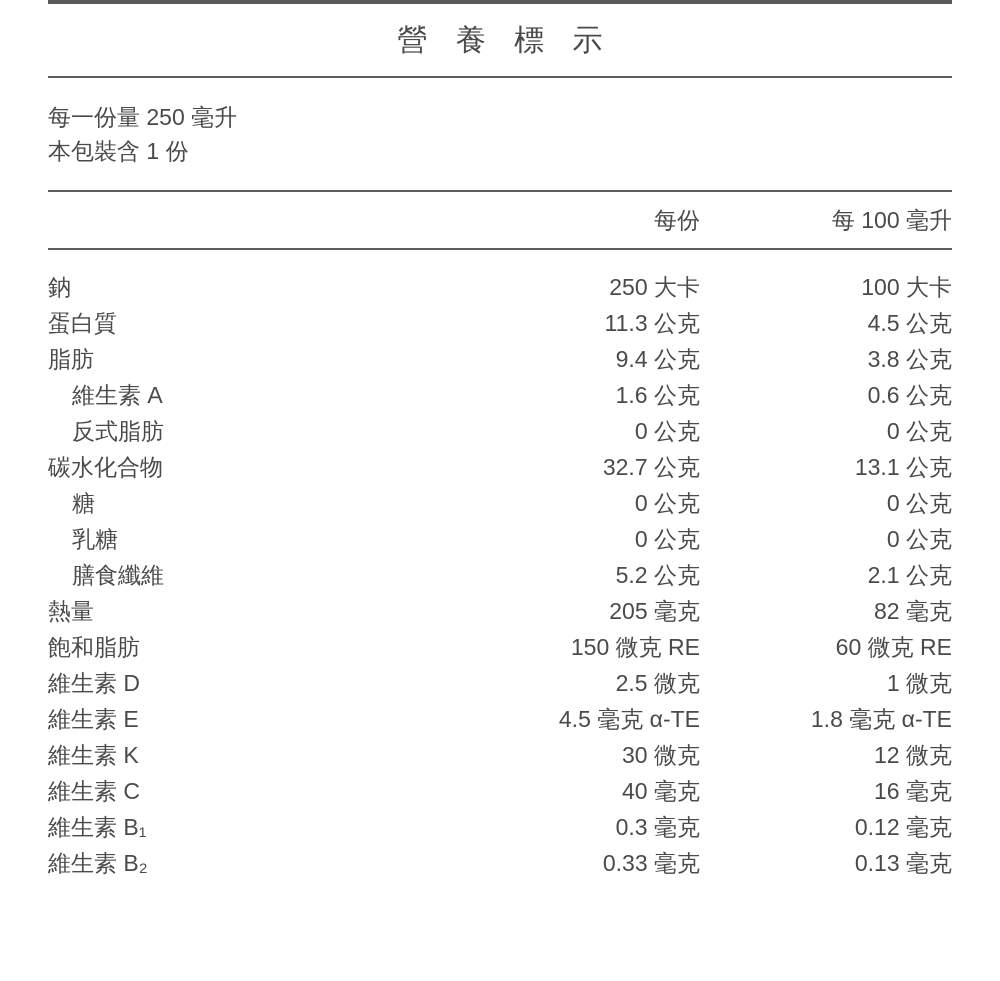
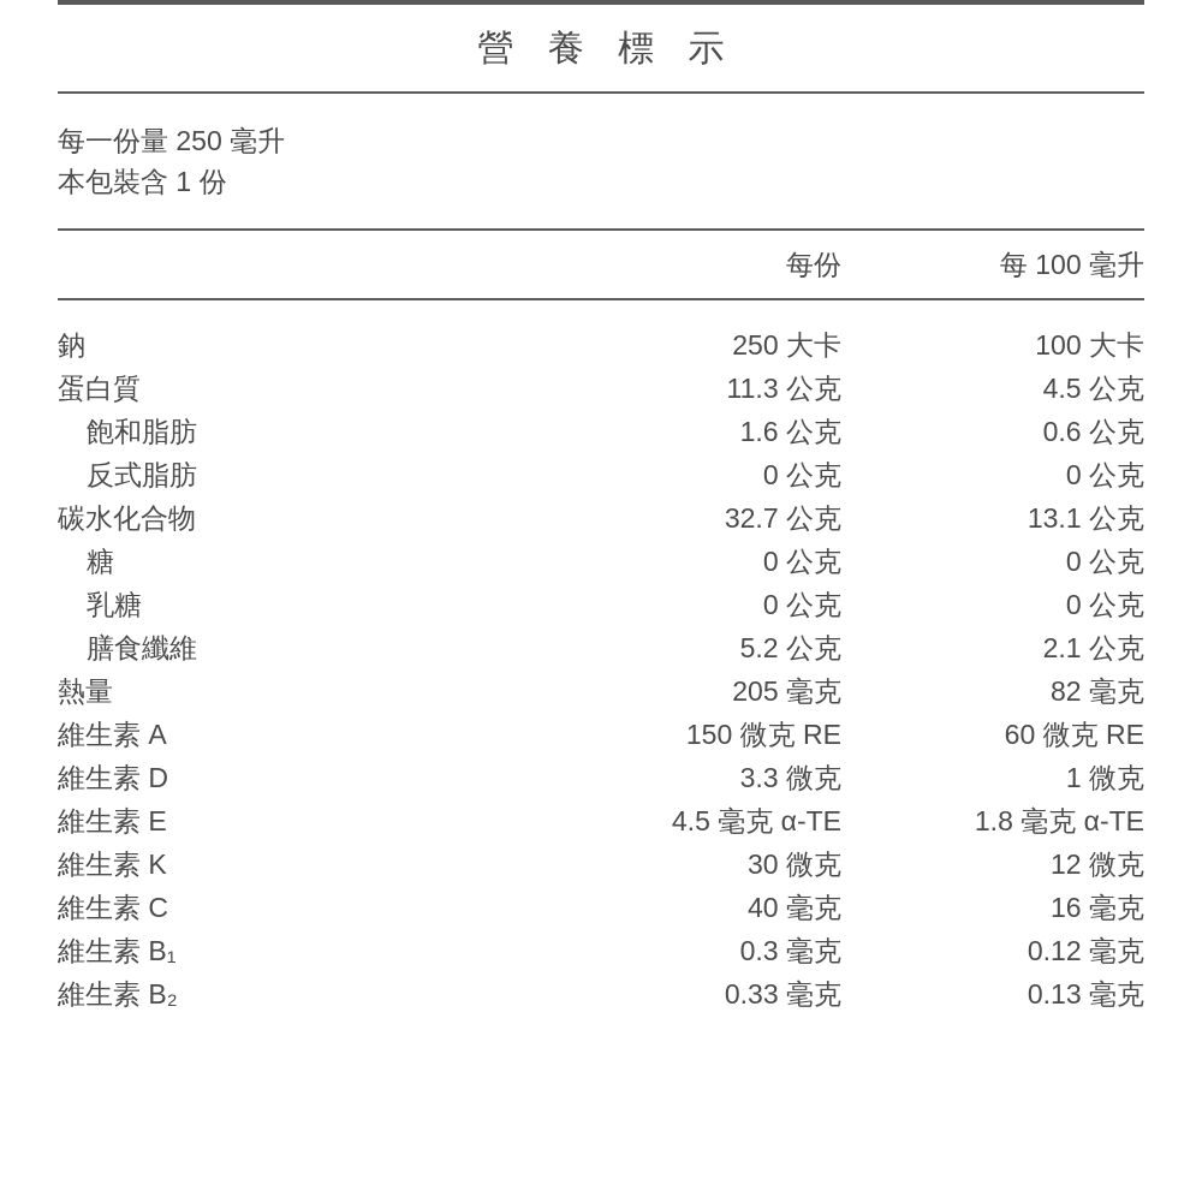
  營 養 標 示
  每一份量 250 毫升
  本包裝含 1 份
  	每份	每 100 毫升
  鈉	250 大卡	100 大卡
  蛋白質	11.3 公克	4.5 公克
- 脂肪	9.4 公克	3.8 公克
- 維生素 A	1.6 公克	0.6 公克
+ 飽和脂肪	1.6 公克	0.6 公克
  反式脂肪	0 公克	0 公克
  碳水化合物	32.7 公克	13.1 公克
  糖	0 公克	0 公克
  乳糖	0 公克	0 公克
  膳食纖維	5.2 公克	2.1 公克
  熱量	205 毫克	82 毫克
- 飽和脂肪	150 微克 RE	60 微克 RE
+ 維生素 A	150 微克 RE	60 微克 RE
- 維生素 D	2.5 微克	1 微克
+ 維生素 D	3.3 微克	1 微克
  維生素 E	4.5 毫克 α-TE	1.8 毫克 α-TE
  維生素 K	30 微克	12 微克
  維生素 C	40 毫克	16 毫克
  維生素 B₁	0.3 毫克	0.12 毫克
  維生素 B₂	0.33 毫克	0.13 毫克
